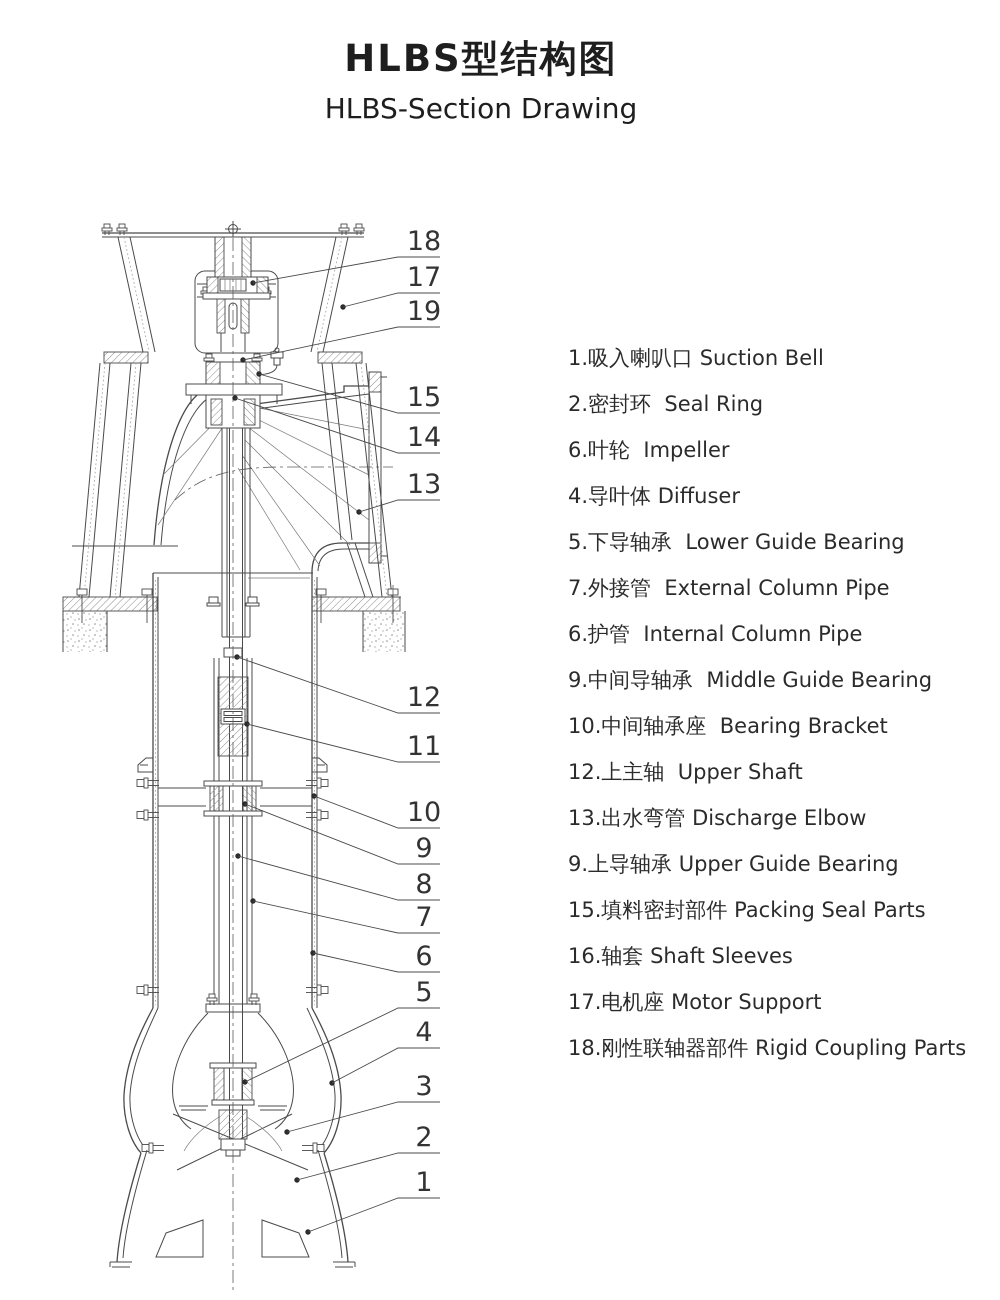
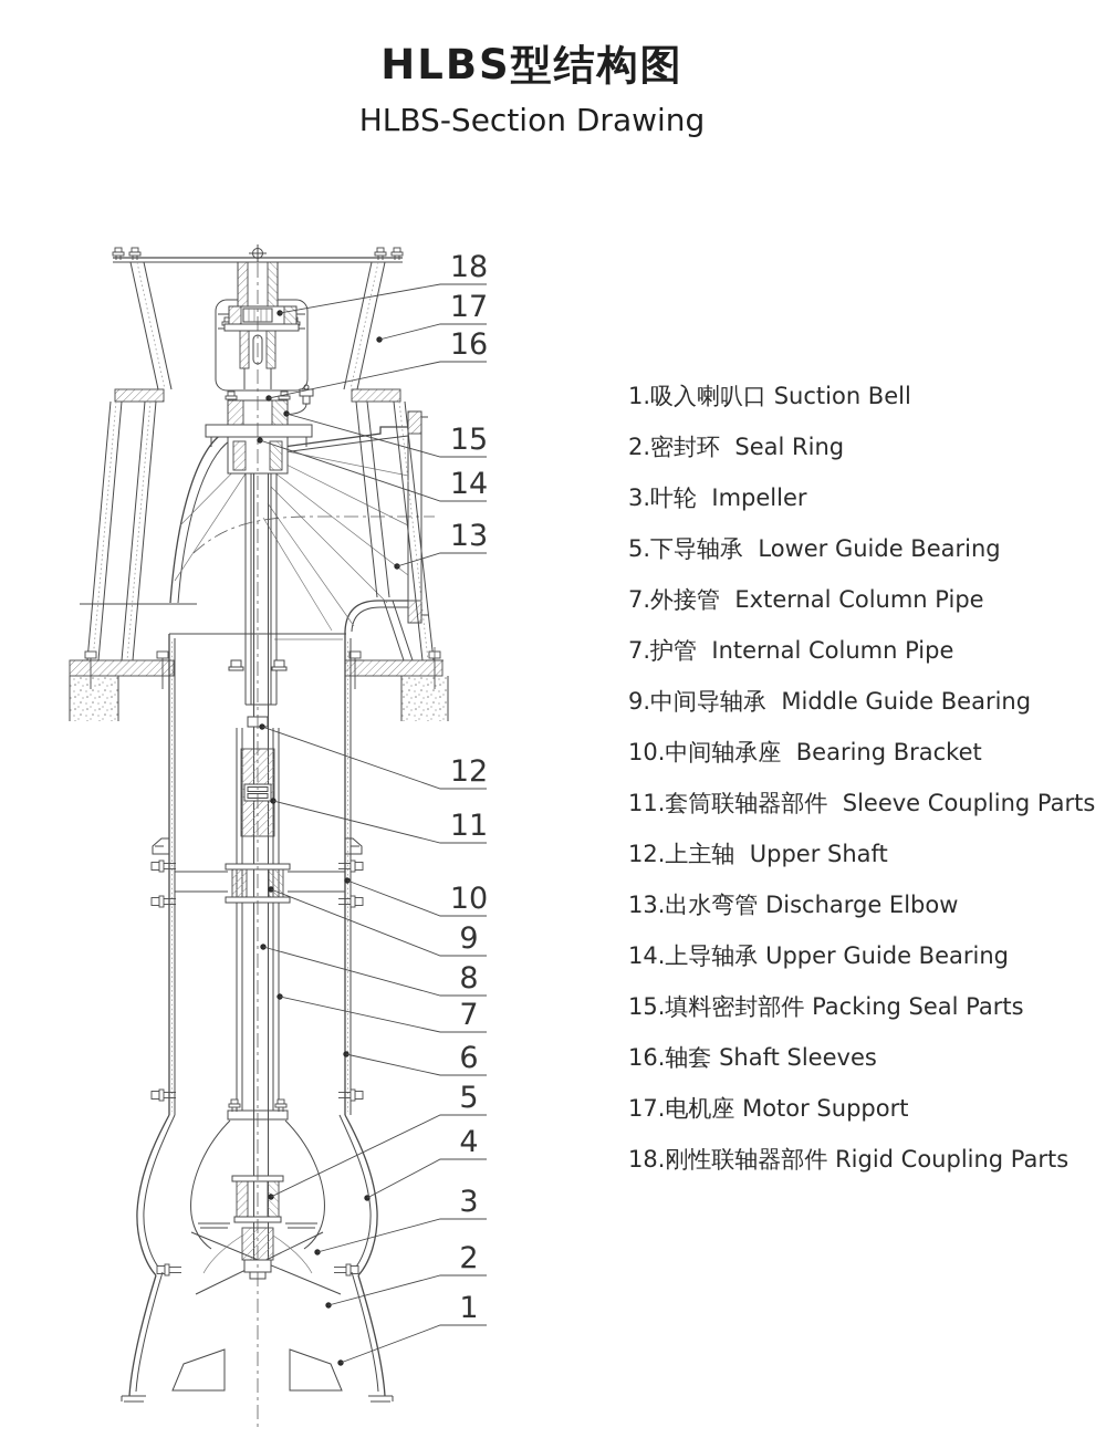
  18
  17
- 19
+ 16
  15
  14
  13
  12
  11
  10
  9
  8
  7
  6
  5
  4
  3
  2
  1
  HLBS型结构图
  HLBS-Section Drawing
  1.吸入喇叭口 Suction Bell
  2.密封环 Seal Ring
- 6.叶轮 Impeller
+ 3.叶轮 Impeller
- 4.导叶体 Diffuser
  5.下导轴承 Lower Guide Bearing
  7.外接管 External Column Pipe
- 6.护管 Internal Column Pipe
+ 7.护管 Internal Column Pipe
  9.中间导轴承 Middle Guide Bearing
  10.中间轴承座 Bearing Bracket
+ 11.套筒联轴器部件 Sleeve Coupling Parts
  12.上主轴 Upper Shaft
  13.出水弯管 Discharge Elbow
- 9.上导轴承 Upper Guide Bearing
+ 14.上导轴承 Upper Guide Bearing
  15.填料密封部件 Packing Seal Parts
  16.轴套 Shaft Sleeves
  17.电机座 Motor Support
  18.刚性联轴器部件 Rigid Coupling Parts
